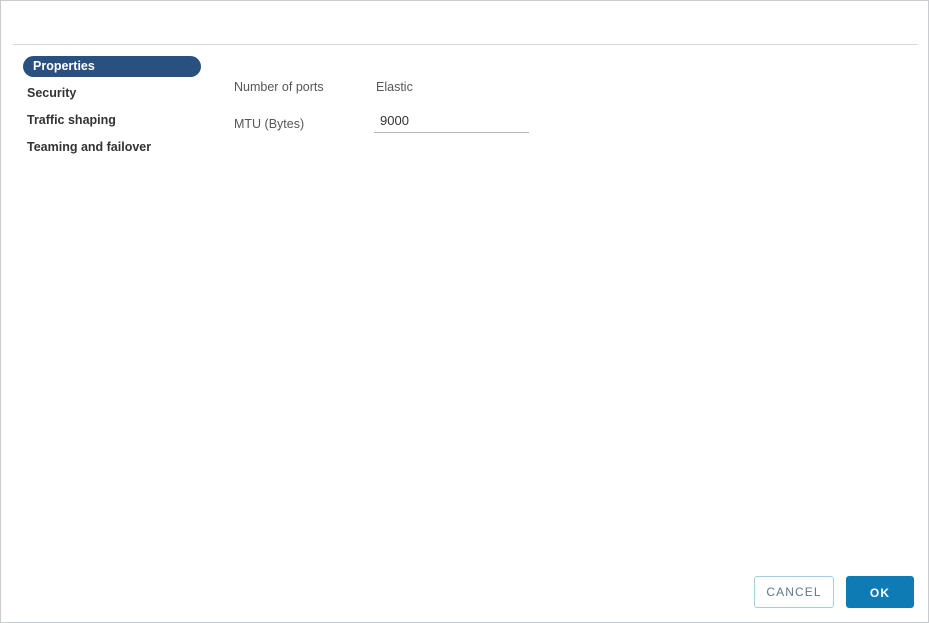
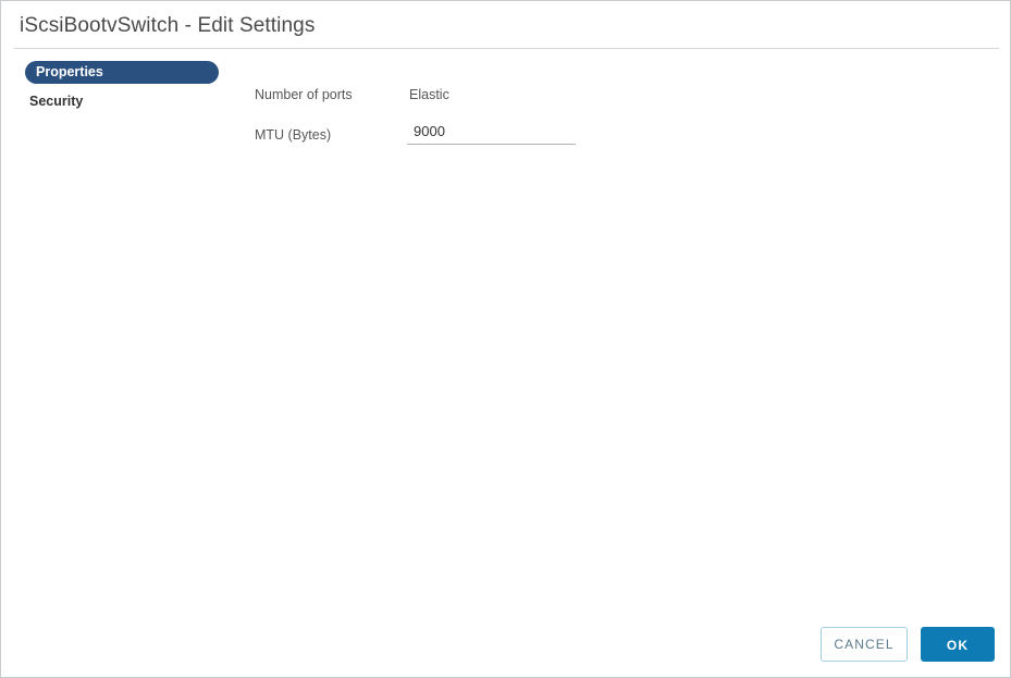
+ iScsiBootvSwitch - Edit Settings
  Properties
  Security
- Traffic shaping
- Teaming and failover
  Number of ports
  Elastic
  MTU (Bytes)
  9000
  CANCEL
  OK
